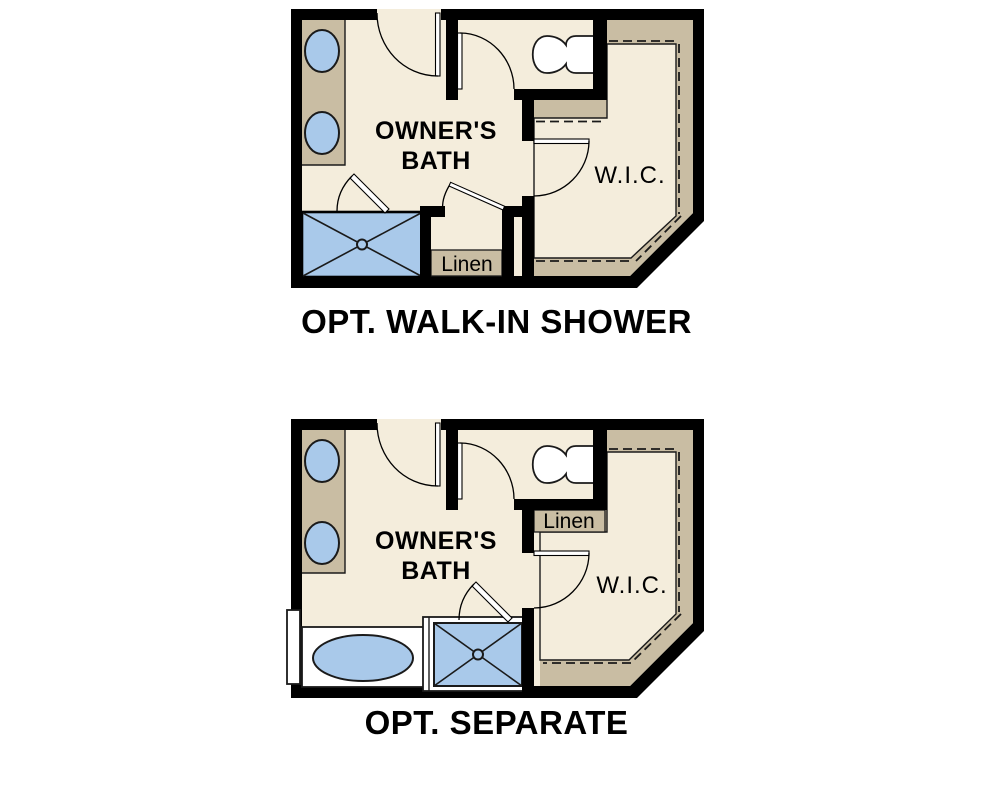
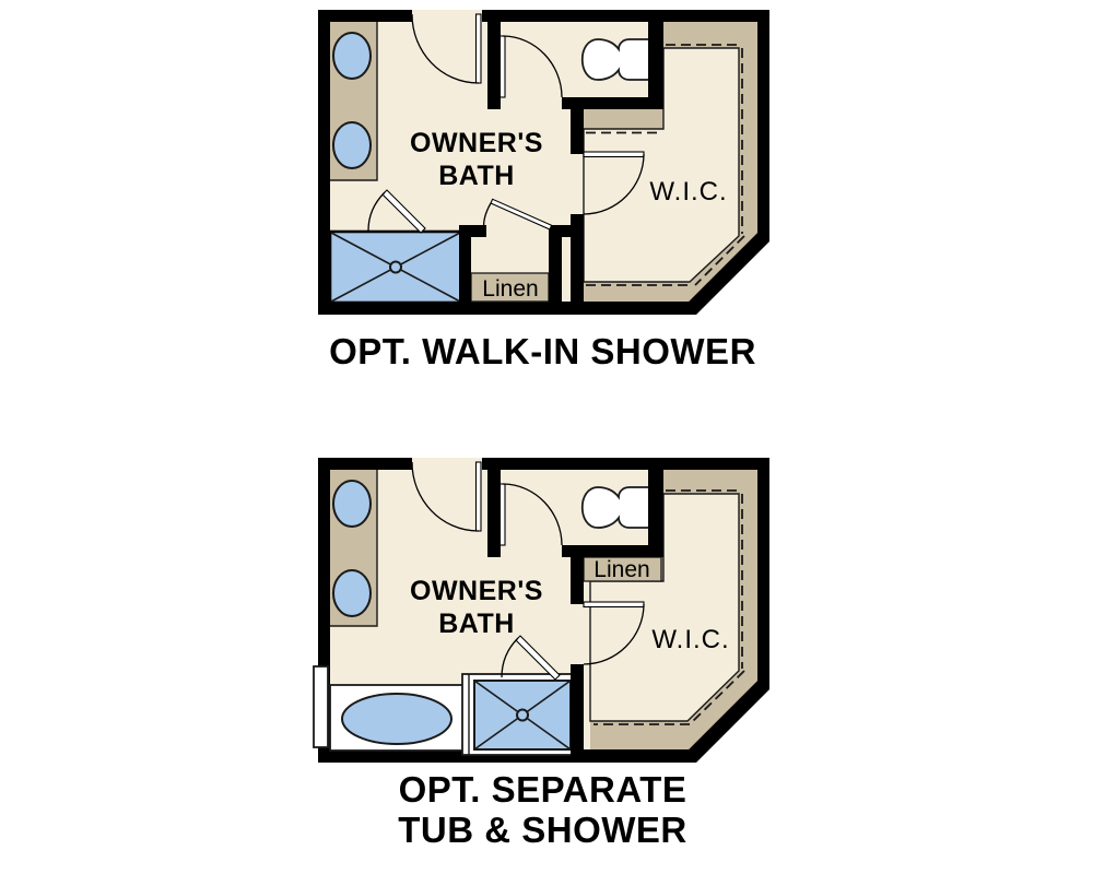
  OWNER'S
  BATH
  W.I.C.
  Linen
  OPT. WALK-IN SHOWER
  OWNER'S
  BATH
  W.I.C.
  Linen
  OPT. SEPARATE
+ TUB & SHOWER
